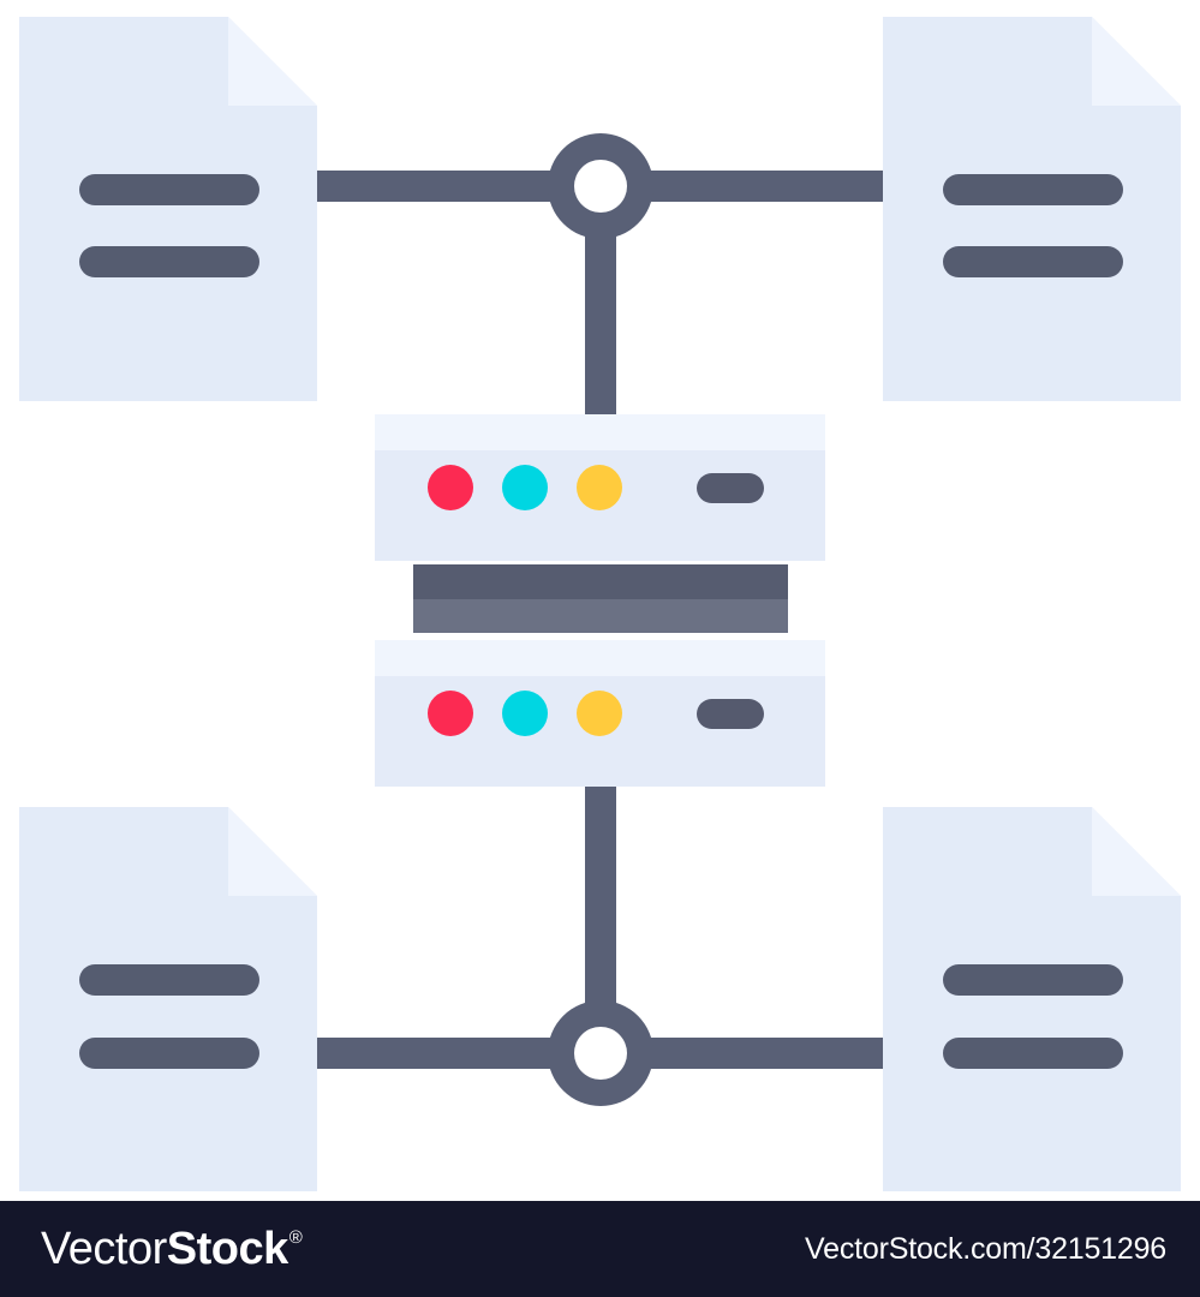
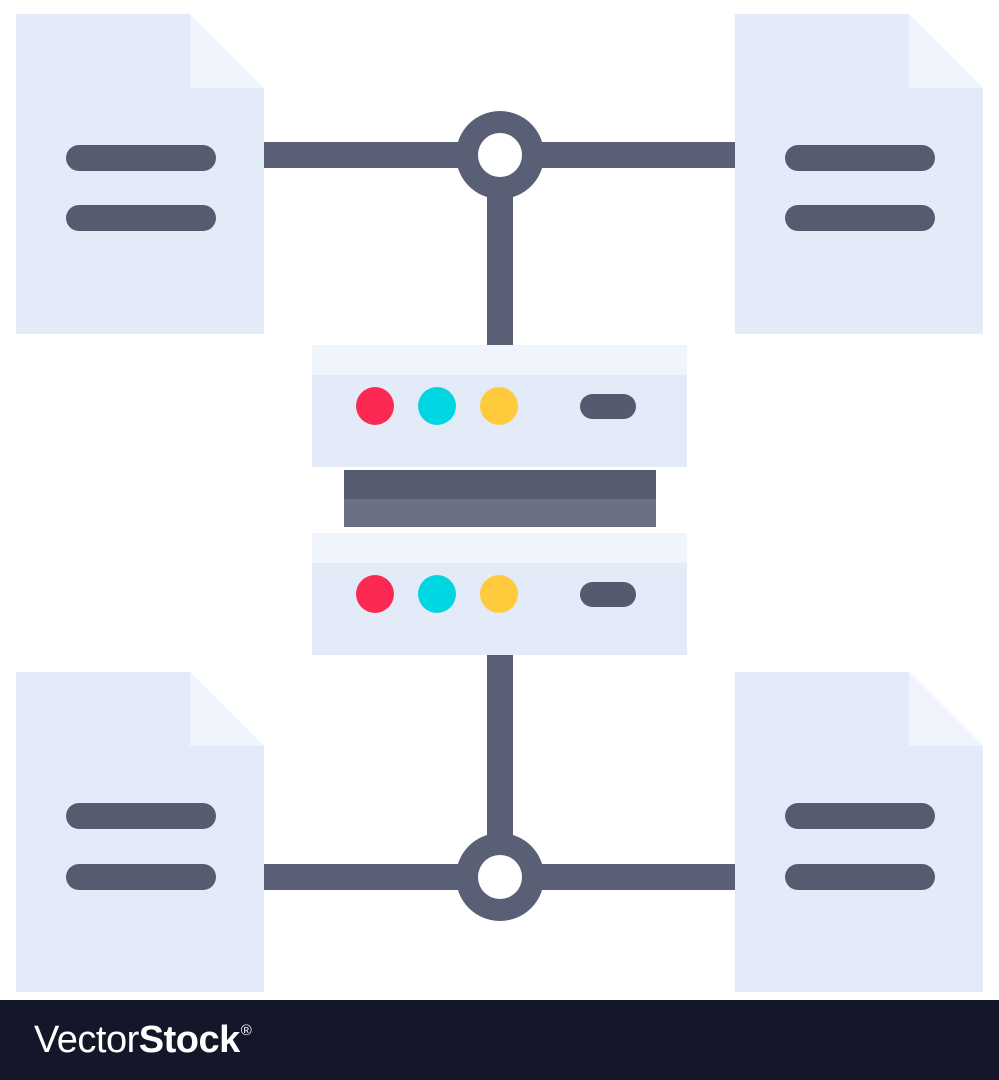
  Vector
  Stock
  ®
- VectorStock.com/32151296
